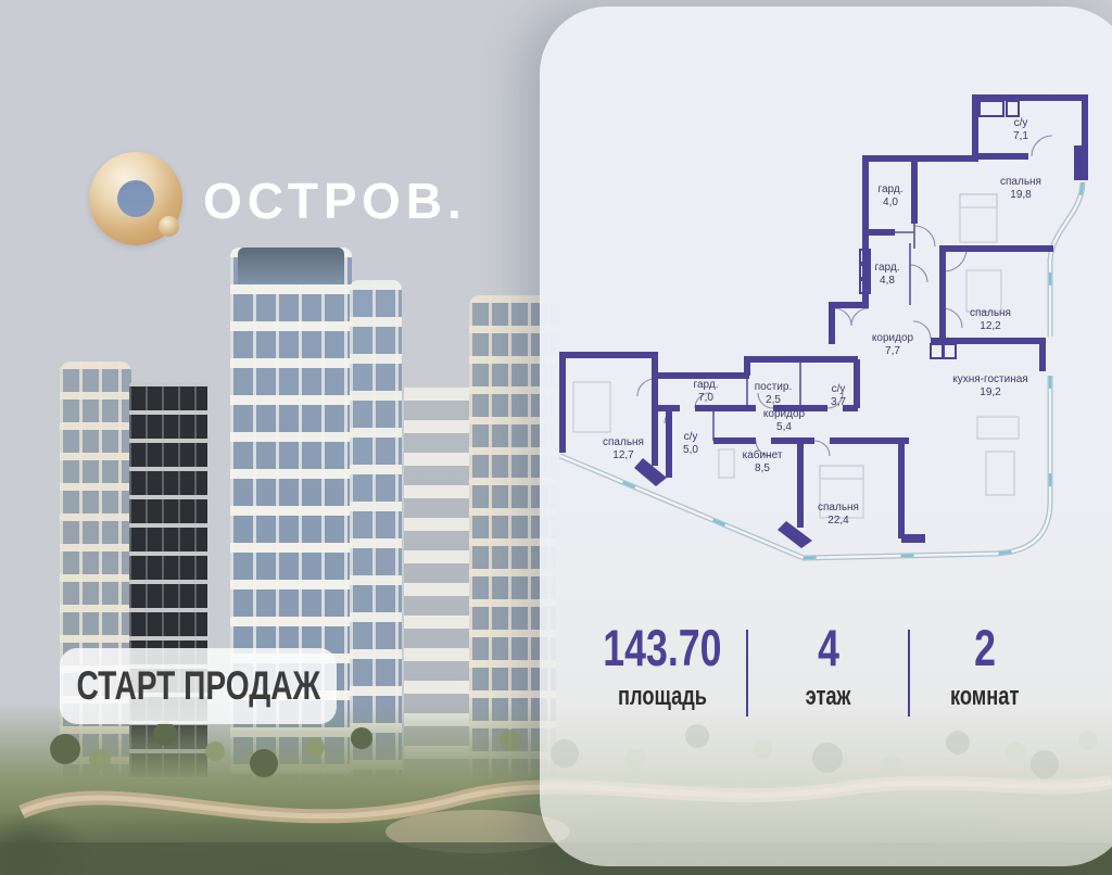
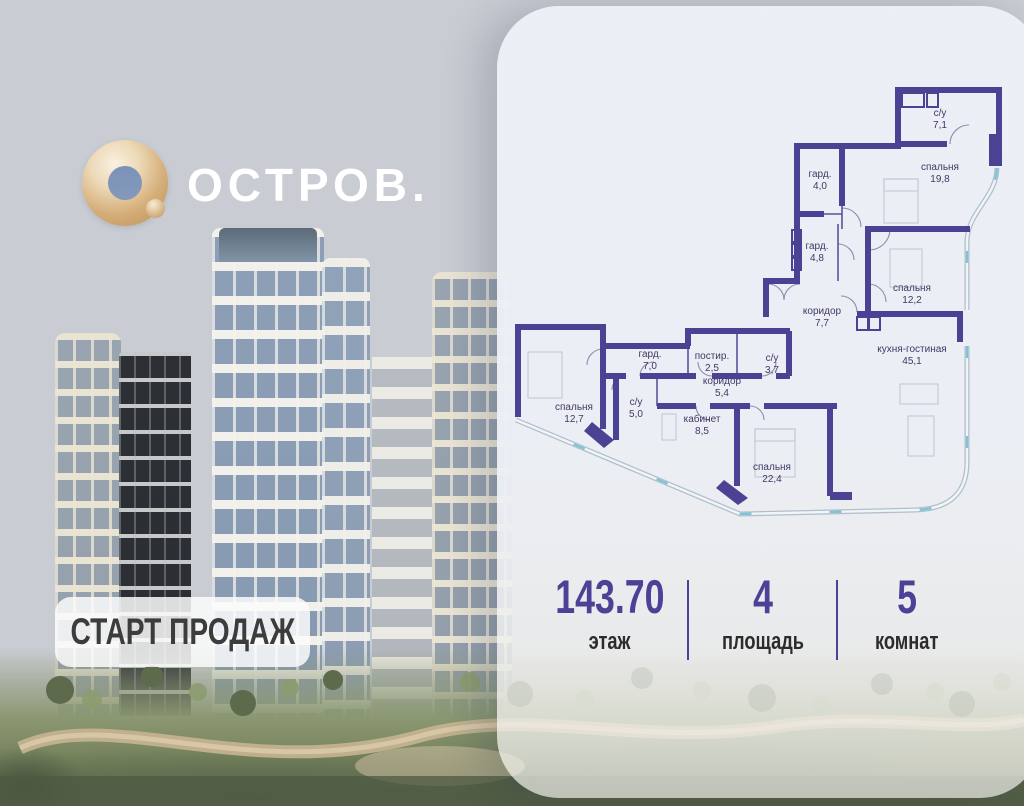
  ОСТРОВ.
  СТАРТ ПРОДАЖ
  с/у 7,1
  спальня 19,8
  гард. 4,0
  гард. 4,8
  коридор 7,7
  спальня 12,2
- кухня-гостиная 19,2
+ кухня-гостиная 45,1
  гард. 7,0
  постир. 2,5
  с/у 3,7
  коридор 5,4
  с/у 5,0
  спальня 12,7
  кабинет 8,5
  спальня 22,4
  143.70
- площадь
+ этаж
  4
- этаж
+ площадь
- 2
+ 5
  комнат
